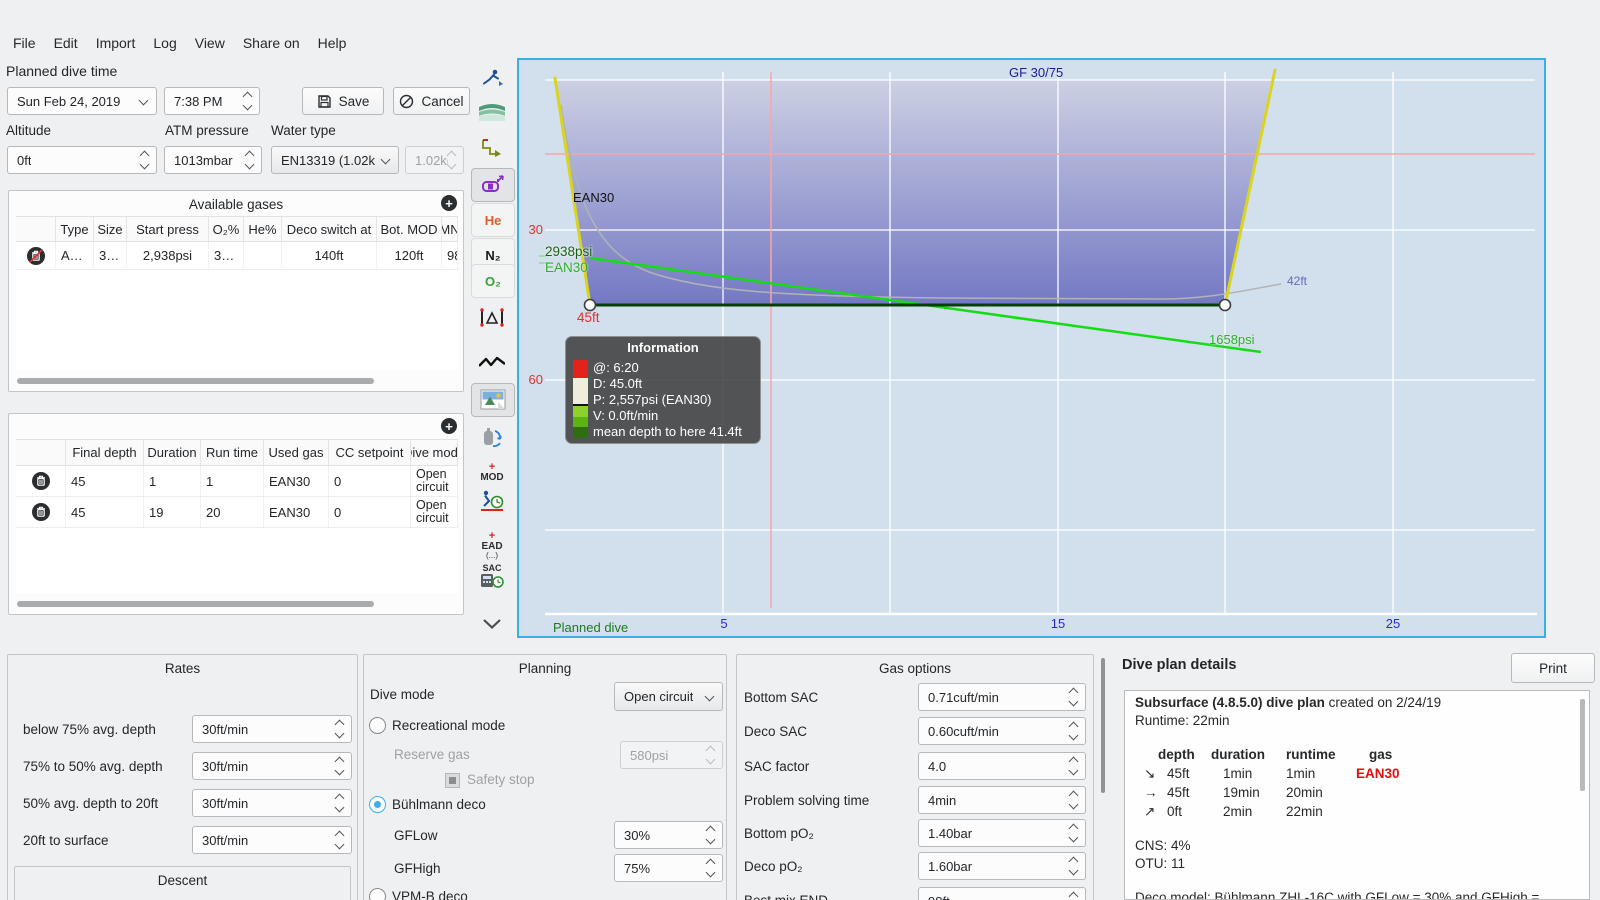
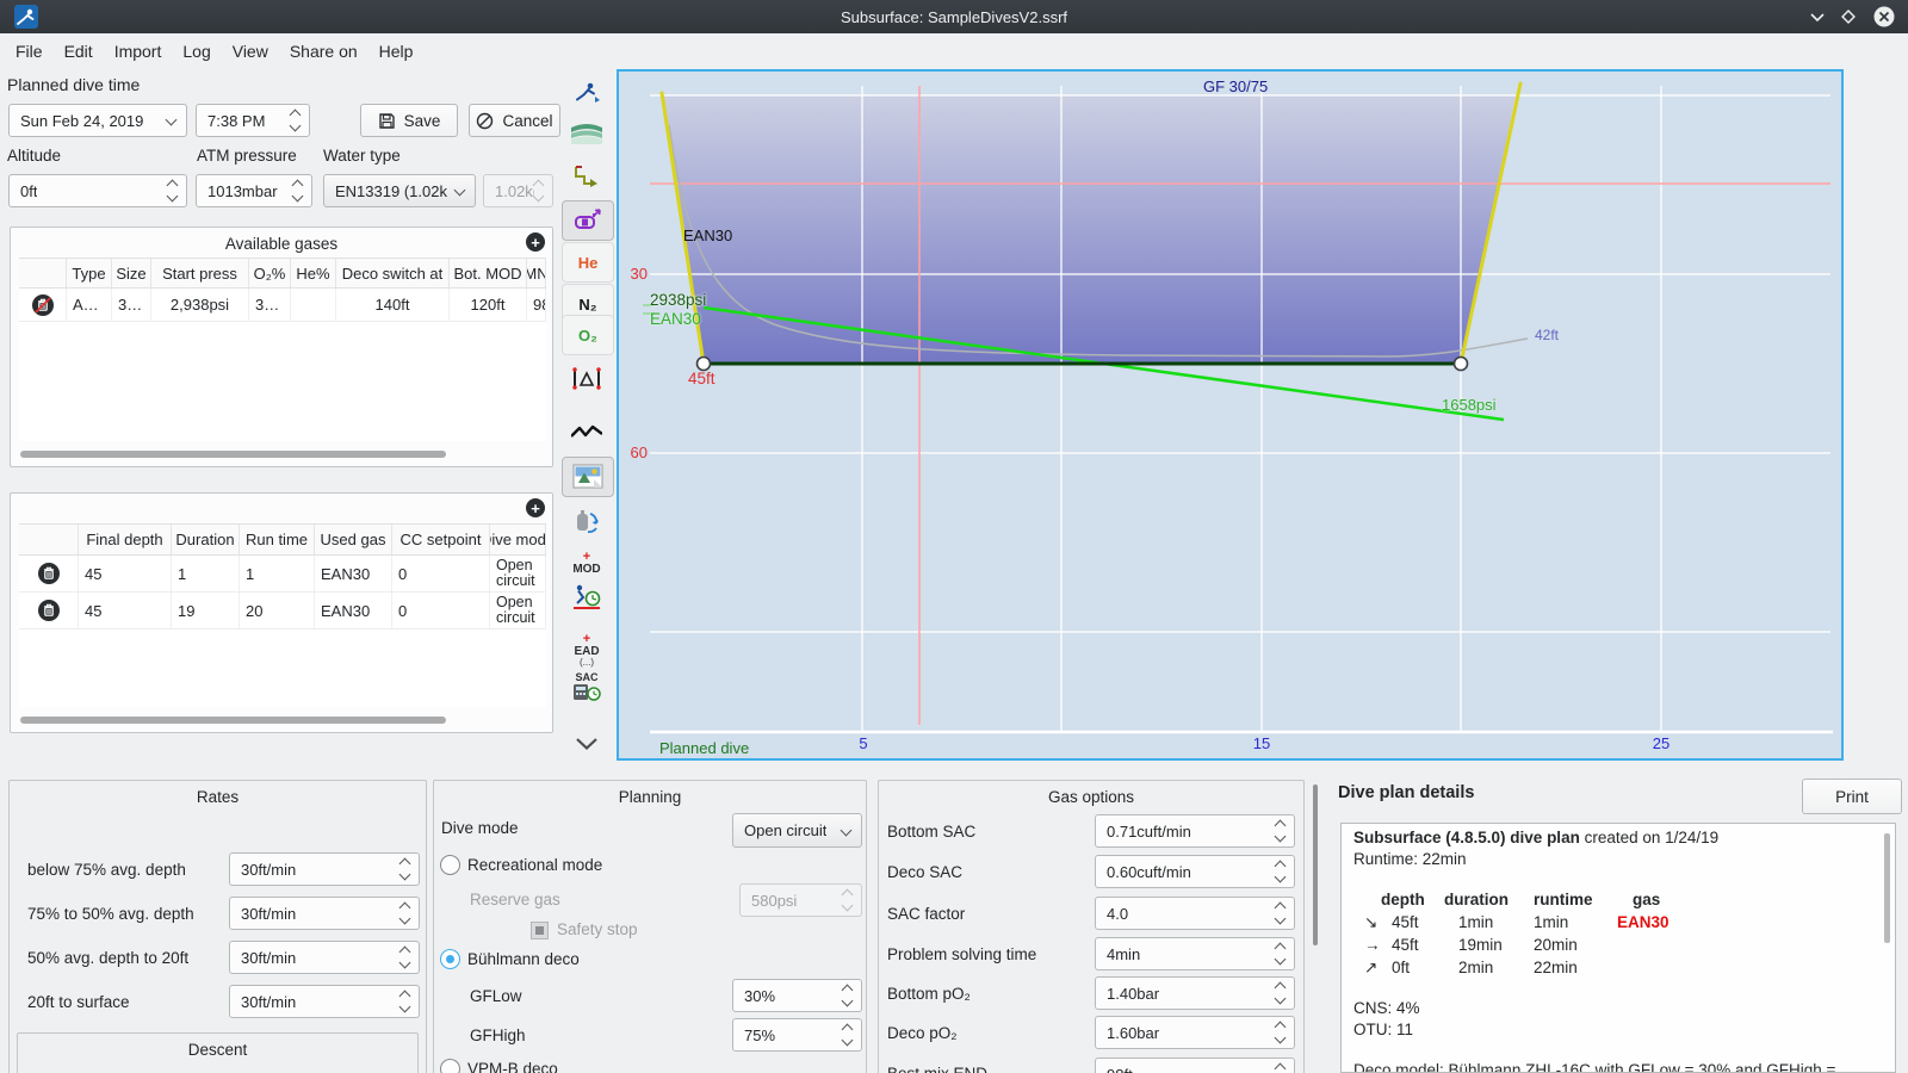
+ Subsurface: SampleDivesV2.ssrf
  File
  Edit
  Import
  Log
  View
  Share on
  Help
  Planned dive time
  Sun Feb 24, 2019
  7:38 PM
  Save
  Cancel
  Altitude
  ATM pressure
  Water type
  0ft
  1013mbar
  EN13319 (1.02k
  1.02k
  Available gases
  +
  Type
  Size
  Start press
  O₂%
  He%
  Deco switch at
  Bot. MOD
  MN
  A…
  3…
  2,938psi
  3…
  140ft
  120ft
  +
  Final depth
  Duration
  Run time
  Used gas
  CC setpoint
  ive mod
  45
  1
  1
  EAN30
  0
  Open circuit
  45
  19
  20
  EAN30
  0
  Open circuit
  He
  N₂
  O₂
  +
  MOD
  +
  EAD
  (...)
  SAC
  GF 30/75
  30
  60
  EAN30
  2938psi
  EAN30
  45ft
  42ft
  1658psi
  5
  15
  25
  Planned dive
- Information
- @: 6:20
- D: 45.0ft
- P: 2,557psi (EAN30)
- V: 0.0ft/min
- mean depth to here 41.4ft
  Rates
  below 75% avg. depth
  30ft/min
  75% to 50% avg. depth
  30ft/min
  50% avg. depth to 20ft
  30ft/min
  20ft to surface
  30ft/min
  Descent
  Planning
  Dive mode
  Open circuit
  Recreational mode
  Reserve gas
  580psi
  Safety stop
  Bühlmann deco
  GFLow
  30%
  GFHigh
  75%
  VPM-B deco
  Gas options
  Bottom SAC
  0.71cuft/min
  Deco SAC
  0.60cuft/min
  SAC factor
  4.0
  Problem solving time
  4min
  Bottom pO₂
  1.40bar
  Deco pO₂
  1.60bar
  Dive plan details
  Print
- Subsurface (4.8.5.0) dive plan created on 2/24/19
+ Subsurface (4.8.5.0) dive plan created on 1/24/19
  Runtime: 22min
  depth
  duration
  runtime
  gas
  ↘
  45ft
  1min
  1min
  EAN30
  →
  45ft
  19min
  20min
  ↗
  0ft
  2min
  22min
  CNS: 4%
  OTU: 11
  Deco model: Bühlmann ZHL-16C with GFLow = 30% and GFHigh =
